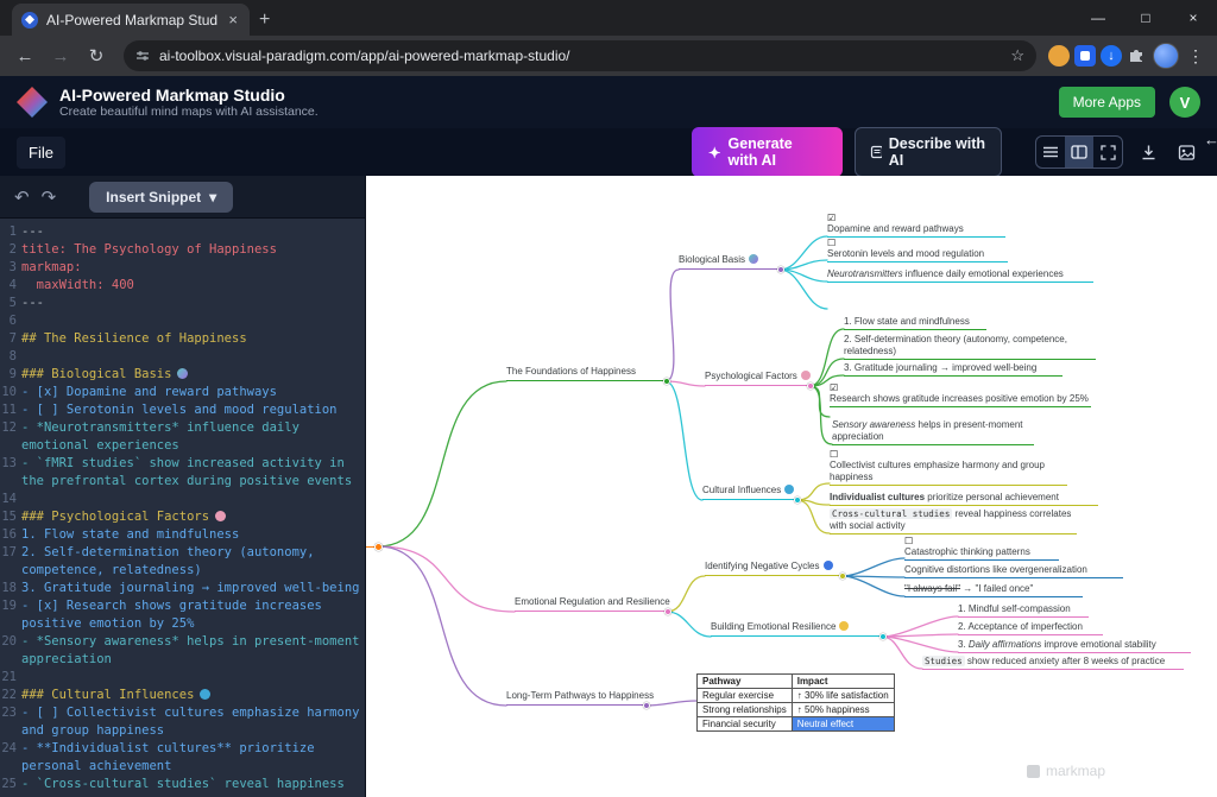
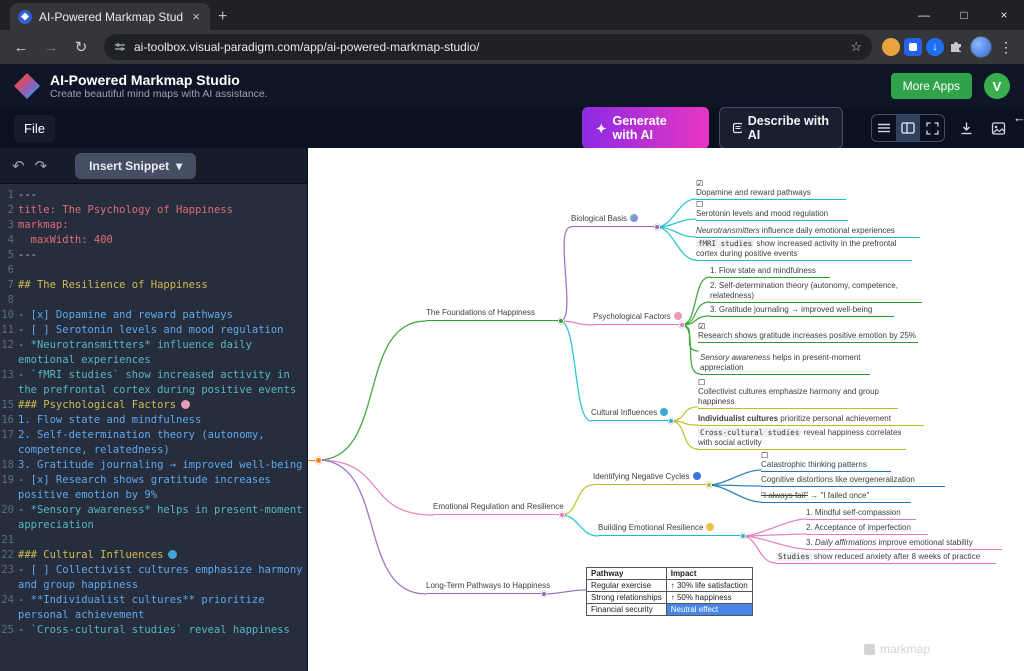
  AI-Powered Markmap Stud
  ×
  +
  —
  □
  ×
  ←
  →
  ↻
  ai-toolbox.visual-paradigm.com/app/ai-powered-markmap-studio/
  ☆
  ↓
  ⋮
  AI-Powered Markmap Studio
  Create beautiful mind maps with AI assistance.
  More Apps
  V
  File
  ✦
  Generate with AI
  Describe with AI
  ←
  ↶
  ↷
  Insert Snippet
  ▾
  1
  ---
  2
  title: The Psychology of Happiness
  3
  markmap:
  4
  maxWidth: 400
  5
  ---
  6
  7
  ## The Resilience of Happiness
  8
- 9
- ### Biological Basis
  10
  - [x] Dopamine and reward pathways
  11
  - [ ] Serotonin levels and mood regulation
  12
  - *Neurotransmitters* influence daily emotional experiences
  13
  - `fMRI studies` show increased activity in the prefrontal cortex during positive events
- 14
  15
  ### Psychological Factors
  16
  1. Flow state and mindfulness
  17
  2. Self-determination theory (autonomy, competence, relatedness)
  18
  3. Gratitude journaling → improved well-being
  19
- - [x] Research shows gratitude increases positive emotion by 25%
+ - [x] Research shows gratitude increases positive emotion by 9%
  20
  - *Sensory awareness* helps in present-moment appreciation
  21
  22
  ### Cultural Influences
  23
  - [ ] Collectivist cultures emphasize harmony and group happiness
  24
  - **Individualist cultures** prioritize personal achievement
  25
  - `Cross-cultural studies` reveal happiness
  The Foundations of Happiness
  Emotional Regulation and Resilience
  Long-Term Pathways to Happiness
  Biological Basis
  Psychological Factors
  Cultural Influences
  Identifying Negative Cycles
  Building Emotional Resilience
  Dopamine and reward pathways
  Serotonin levels and mood regulation
  Neurotransmitters influence daily emotional experiences
+ fMRI studies show increased activity in the prefrontal cortex during positive events
  1. Flow state and mindfulness
  2. Self-determination theory (autonomy, competence, relatedness)
  3. Gratitude journaling → improved well-being
  Research shows gratitude increases positive emotion by 25%
  Sensory awareness helps in present-moment appreciation
  Collectivist cultures emphasize harmony and group happiness
  Individualist cultures prioritize personal achievement
  Cross-cultural studies reveal happiness correlates with social activity
  Catastrophic thinking patterns
  Cognitive distortions like overgeneralization
  "I always fail" → "I failed once"
  1. Mindful self-compassion
  2. Acceptance of imperfection
  3. Daily affirmations improve emotional stability
  Studies show reduced anxiety after 8 weeks of practice
  Pathway	Impact
  Regular exercise	↑ 30% life satisfaction
  Strong relationships	↑ 50% happiness
  Financial security	Neutral effect
  markmap
